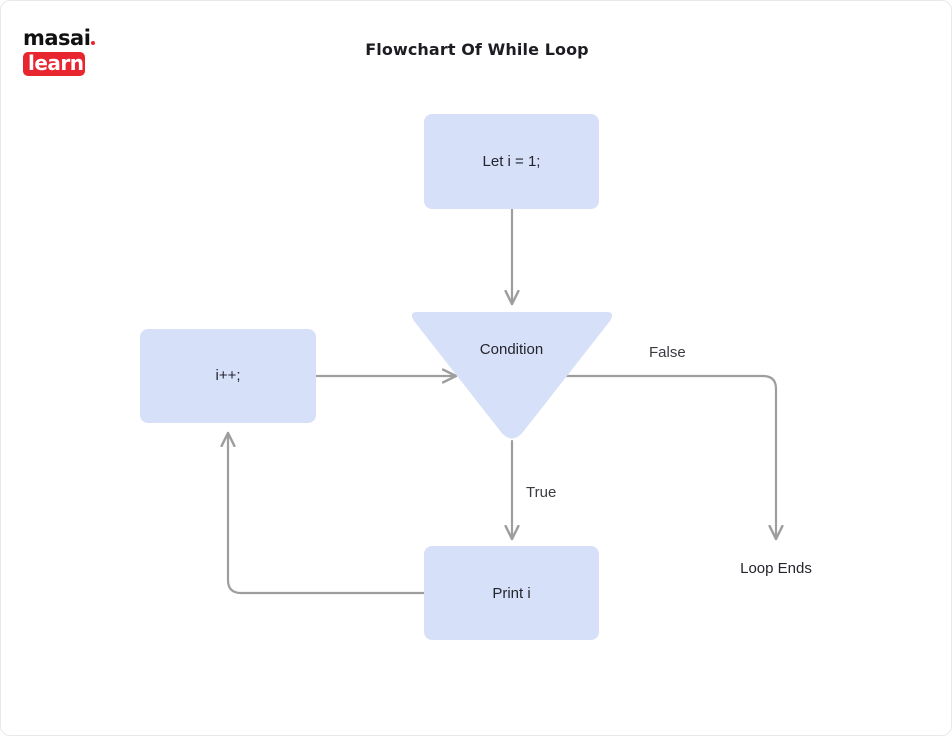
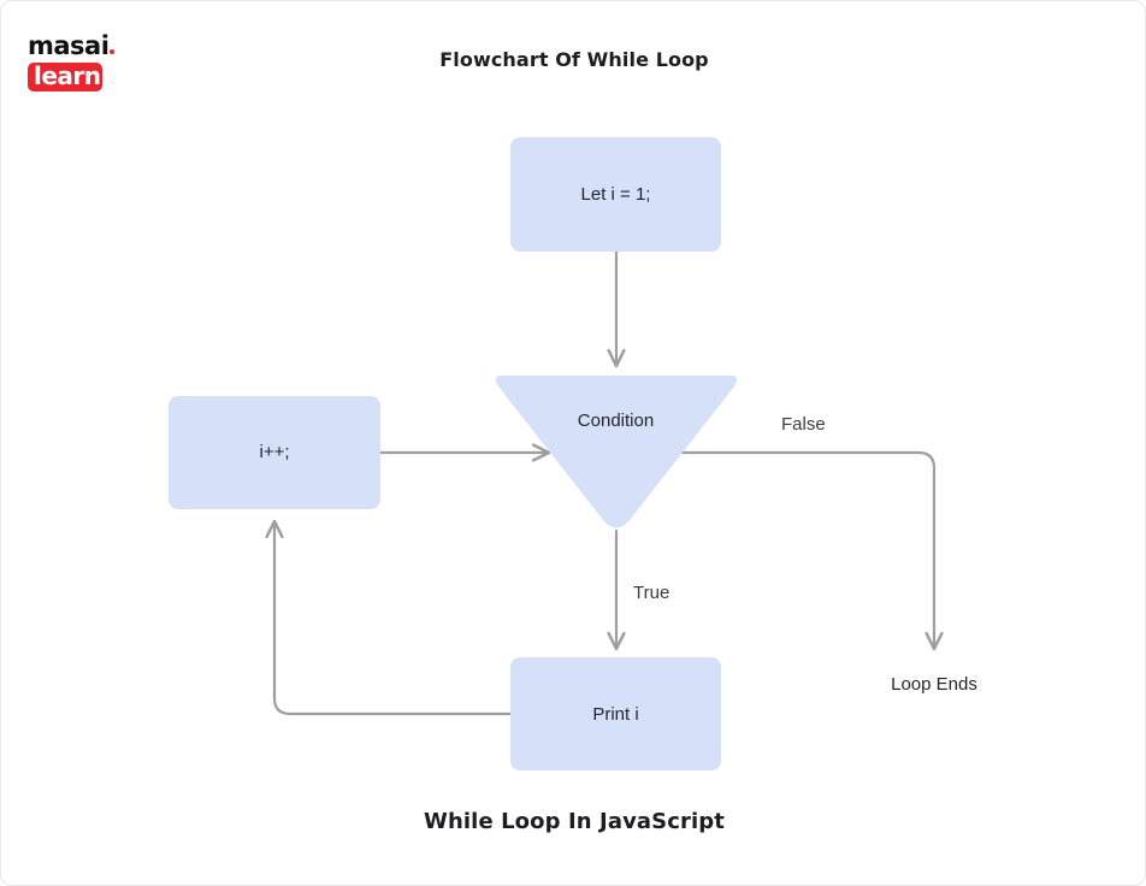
  masai
  learn
  Flowchart Of While Loop
  Let i = 1;
  Condition
  i++;
  Print i
  False
  True
  Loop Ends
+ While Loop In JavaScript
